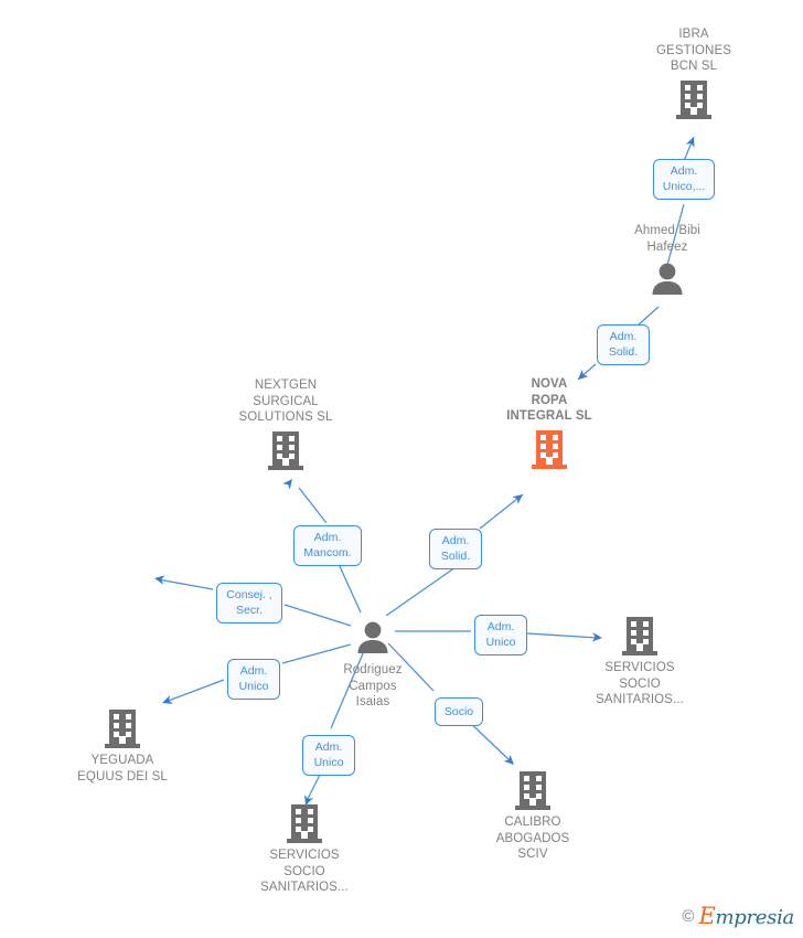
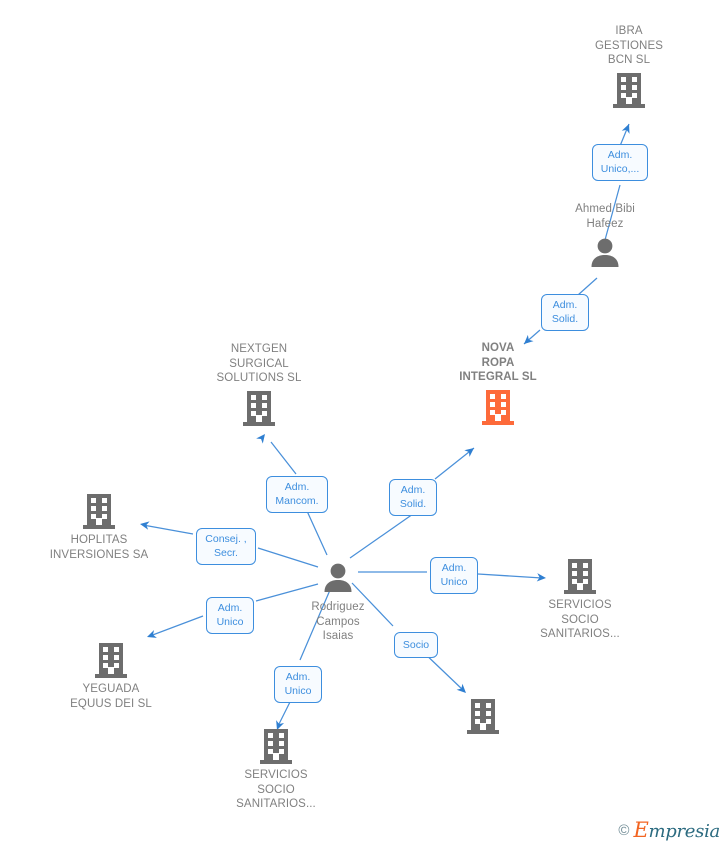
  IBRA
  GESTIONES
  BCN SL
  Ahmed Bibi
  Hafeez
  NOVA
  ROPA
  INTEGRAL SL
  NEXTGEN
  SURGICAL
  SOLUTIONS SL
+ HOPLITAS
+ INVERSIONES SA
  Rodriguez
  Campos
  Isaias
  SERVICIOS
  SOCIO
  SANITARIOS...
  YEGUADA
  EQUUS DEI SL
  SERVICIOS
  SOCIO
  SANITARIOS...
- CALIBRO
- ABOGADOS
- SCIV
  Adm.
  Unico,...
  Adm.
  Solid.
  Adm.
  Solid.
  Adm.
  Mancom.
  Consej. ,
  Secr.
  Adm.
  Unico
  Adm.
  Unico
  Adm.
  Unico
  Socio
  ©
  Empresia
